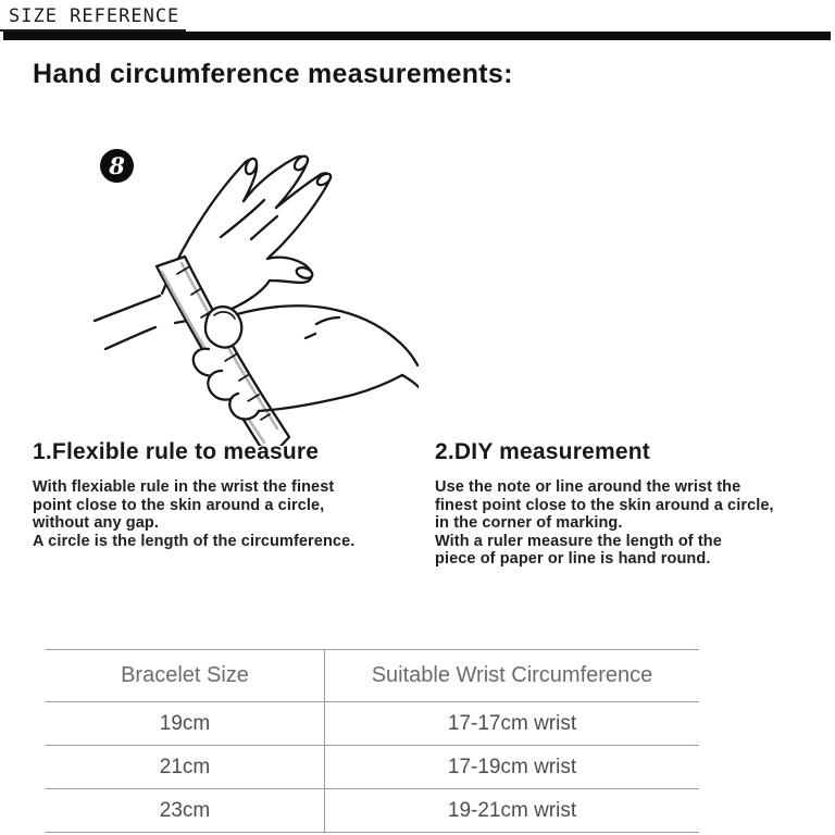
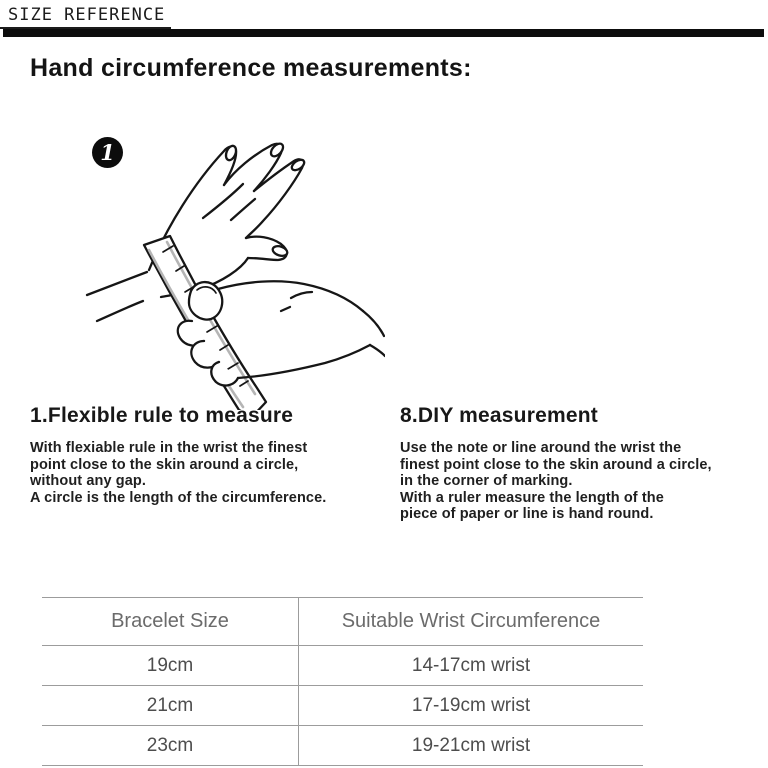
  SIZE REFERENCE
  Hand circumference measurements:
- 8
+ 1
  1.Flexible rule to measure
  With flexiable rule in the wrist the finest
  point close to the skin around a circle,
  without any gap.
  A circle is the length of the circumference.
- 2.DIY measurement
+ 8.DIY measurement
  Use the note or line around the wrist the
  finest point close to the skin around a circle,
  in the corner of marking.
  With a ruler measure the length of the
  piece of paper or line is hand round.
  Bracelet Size	Suitable Wrist Circumference
- 19cm	17-17cm wrist
+ 19cm	14-17cm wrist
  21cm	17-19cm wrist
  23cm	19-21cm wrist
